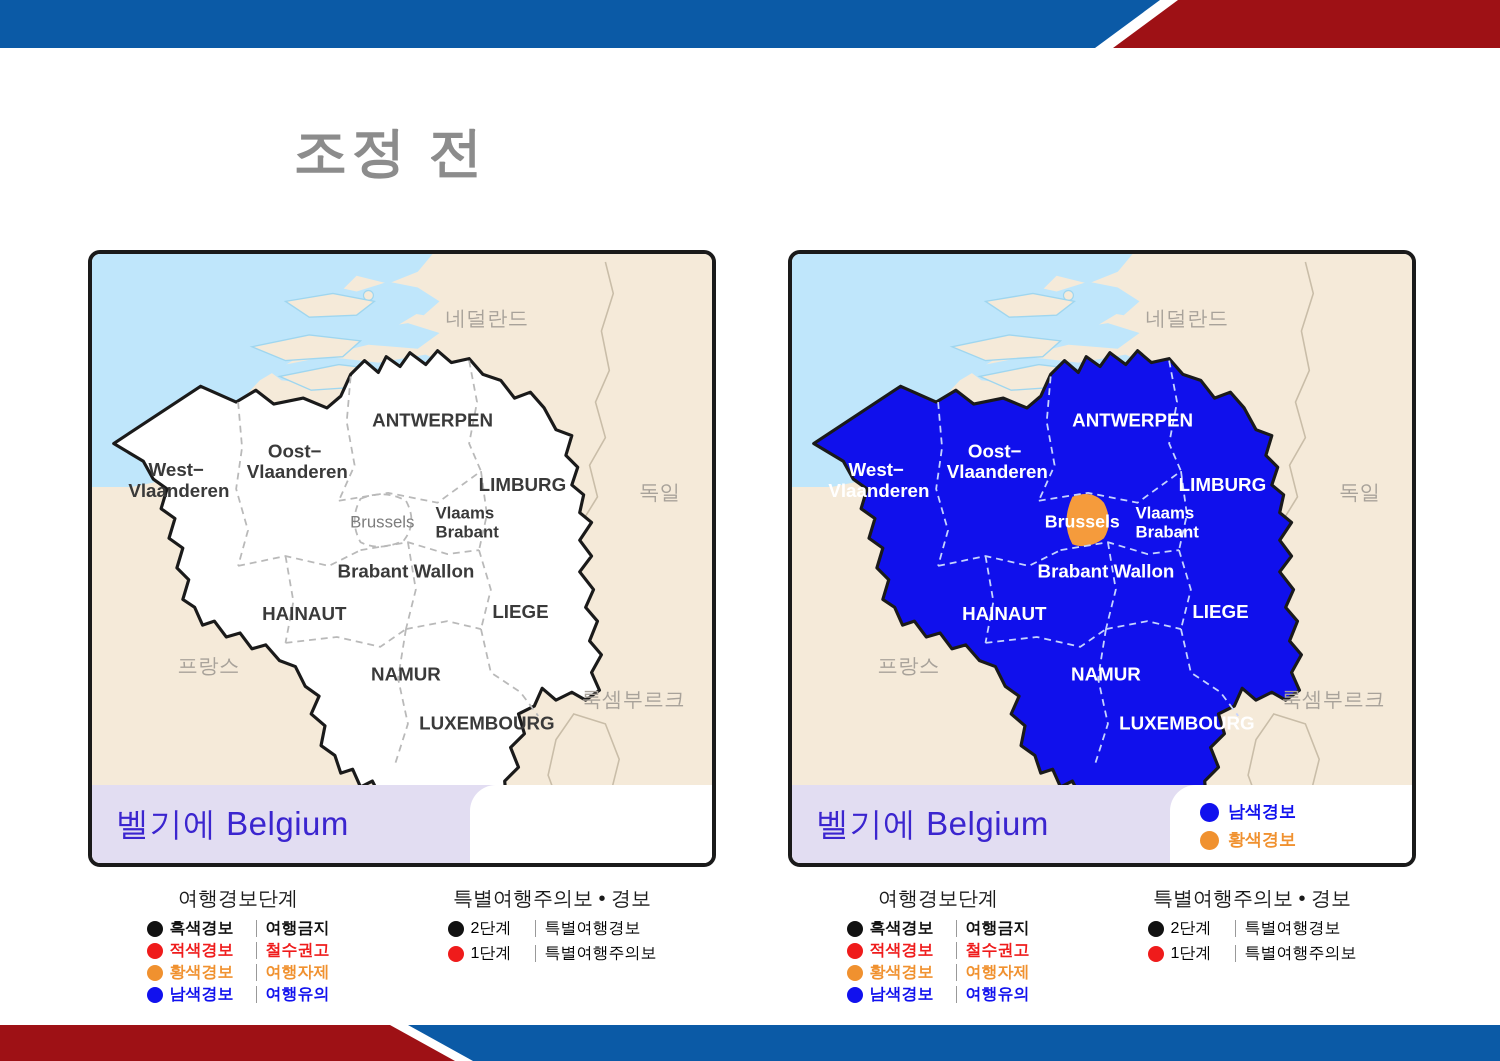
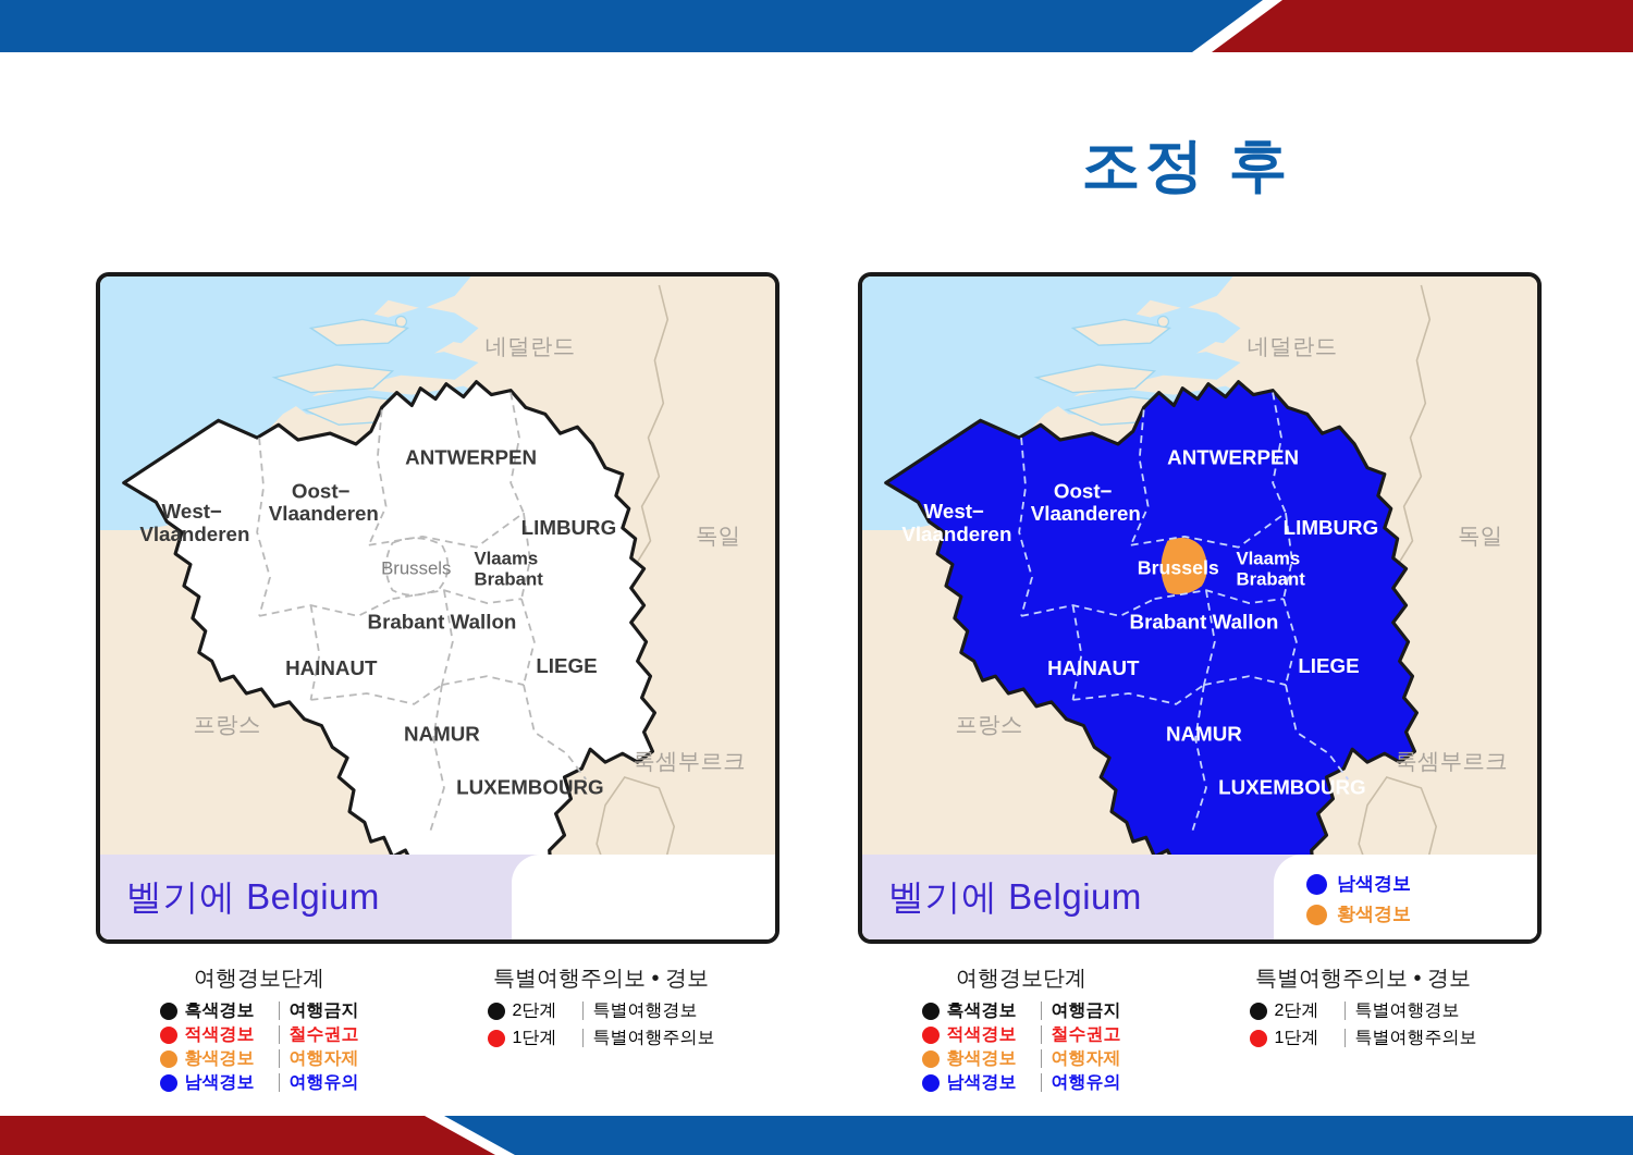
- 조정 전
  West− Vlaanderen
  Oost− Vlaanderen
  ANTWERPEN
  LIMBURG
  Brussels
  Vlaams Brabant
  Brabant Wallon
  HAINAUT
  LIEGE
  NAMUR
  LUXEMBOURG
  네덜란드
  독일
  프랑스
  룩셈부르크
  벨기에 Belgium
  여행경보단계
  흑색경보
  여행금지
  적색경보
  철수권고
  황색경보
  여행자제
  남색경보
  여행유의
  특별여행주의보 • 경보
  2단계
  특별여행경보
  1단계
  특별여행주의보
+ 조정 후
  West− Vlaanderen
  Oost− Vlaanderen
  ANTWERPEN
  LIMBURG
  Brussels
  Vlaams Brabant
  Brabant Wallon
  HAINAUT
  LIEGE
  NAMUR
  LUXEMBOURG
  네덜란드
  독일
  프랑스
  룩셈부르크
  벨기에 Belgium
  남색경보
  황색경보
  여행경보단계
  흑색경보
  여행금지
  적색경보
  철수권고
  황색경보
  여행자제
  남색경보
  여행유의
  특별여행주의보 • 경보
  2단계
  특별여행경보
  1단계
  특별여행주의보
